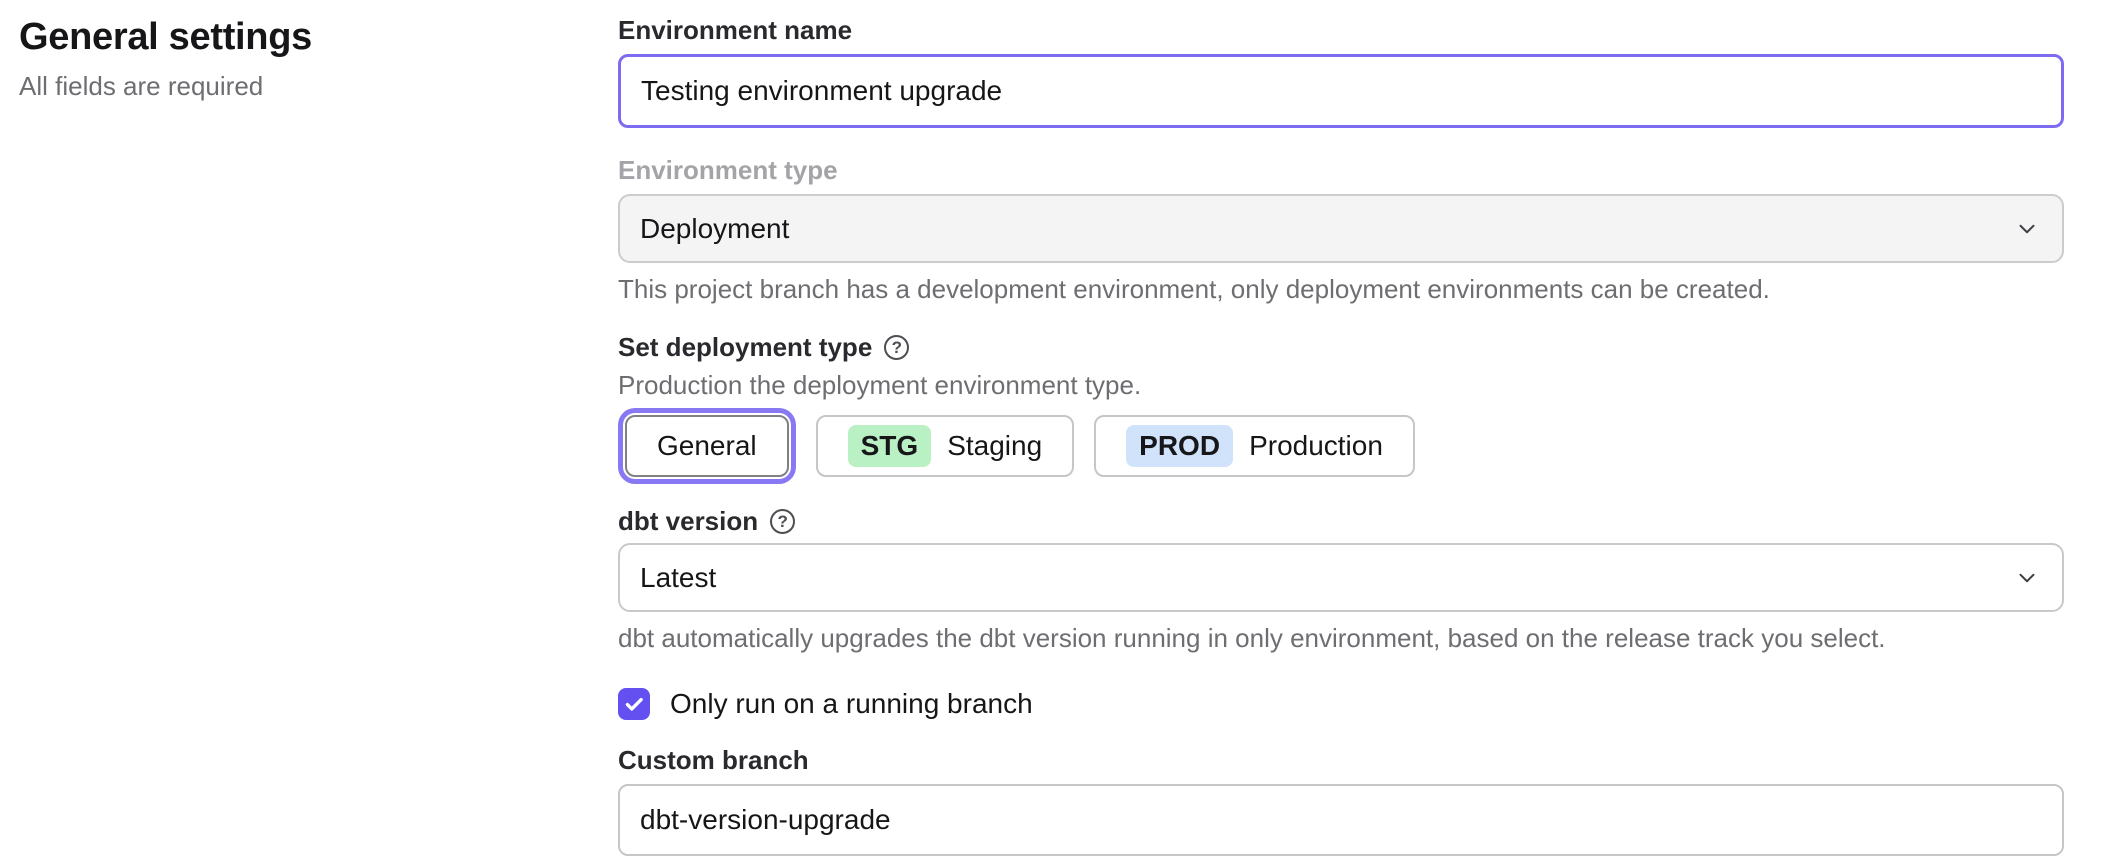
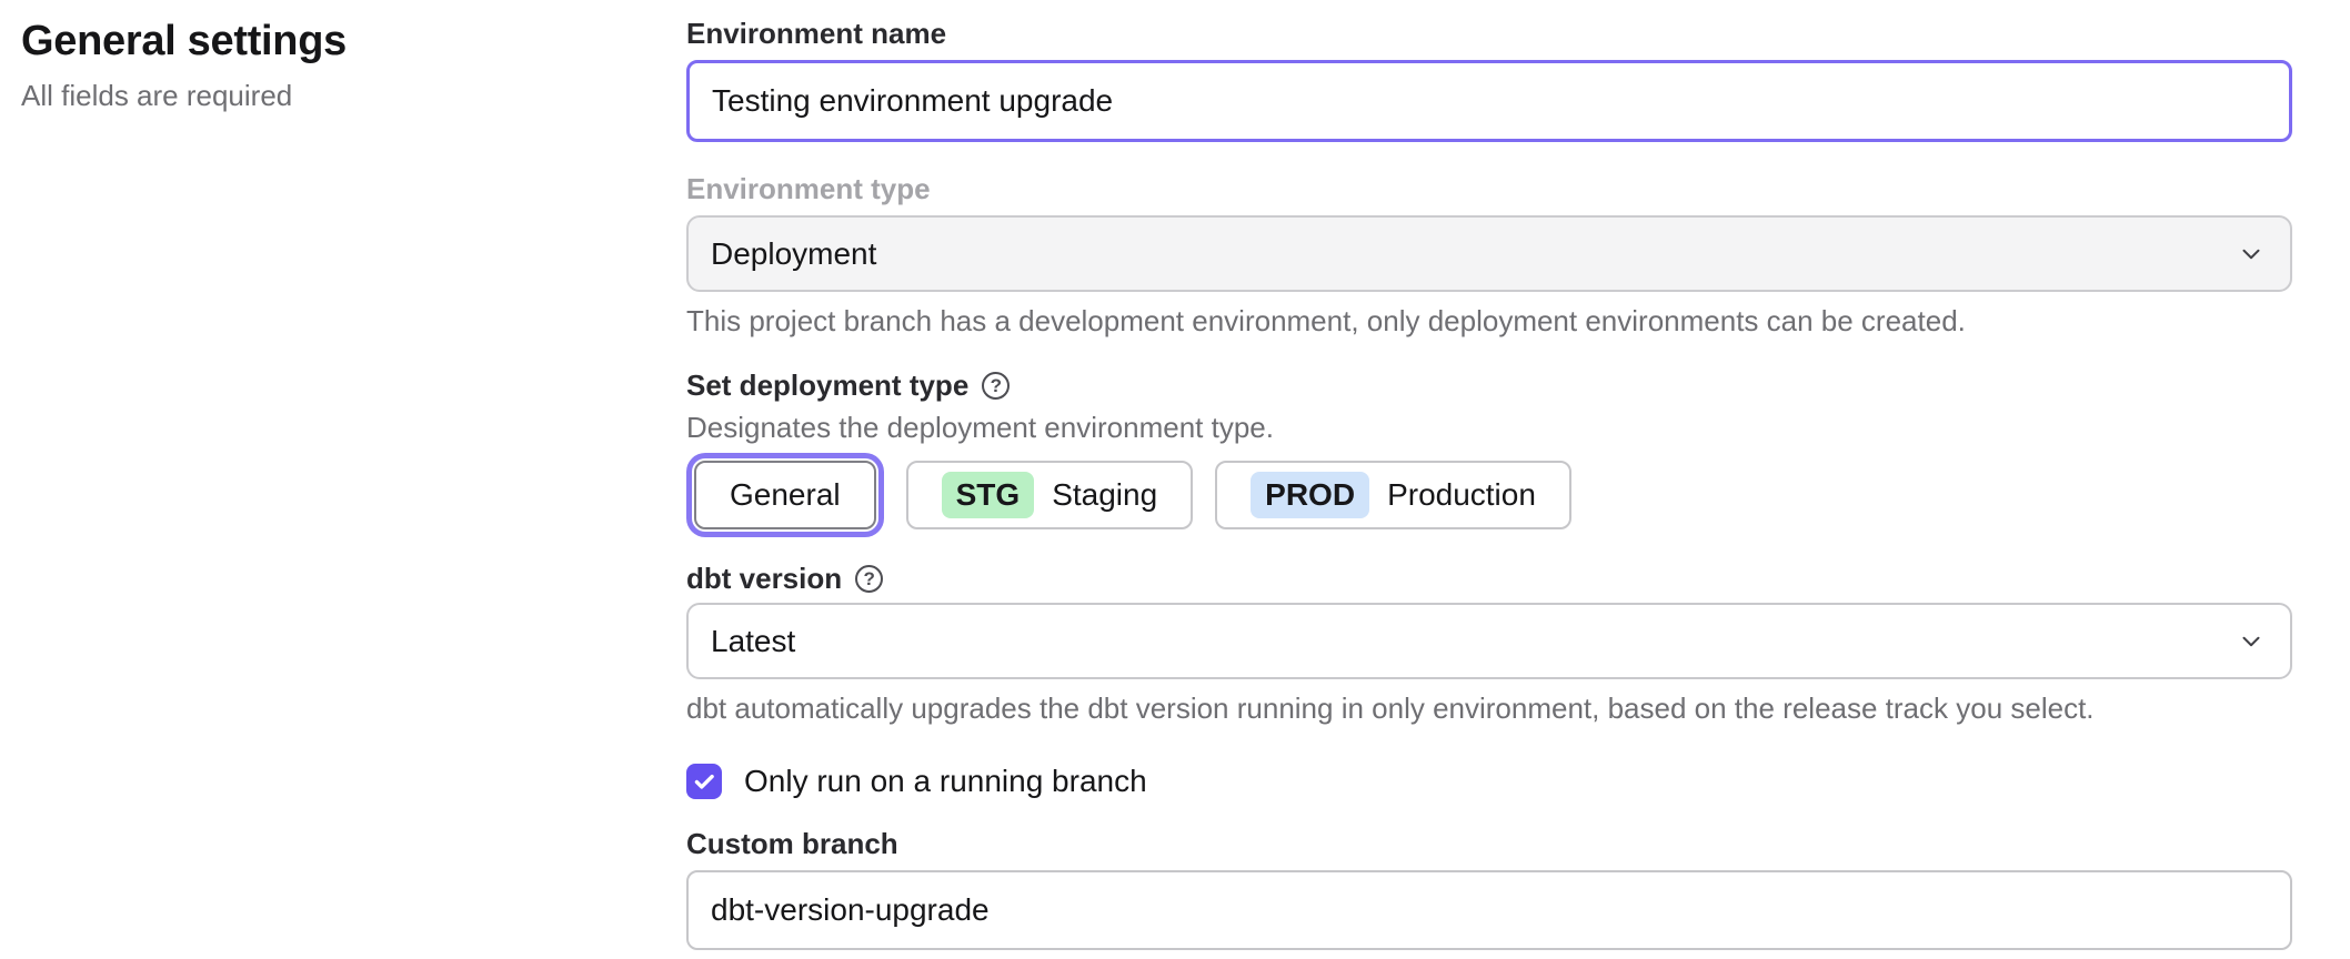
  General settings
  All fields are required
  Environment name
  Testing environment upgrade
  Environment type
  Deployment
  This project branch has a development environment, only deployment environments can be created.
  Set deployment type
  ?
- Production the deployment environment type.
+ Designates the deployment environment type.
  General
  STG
  Staging
  PROD
  Production
  dbt version
  ?
  Latest
  dbt automatically upgrades the dbt version running in only environment, based on the release track you select.
  Only run on a running branch
  Custom branch
  dbt-version-upgrade
